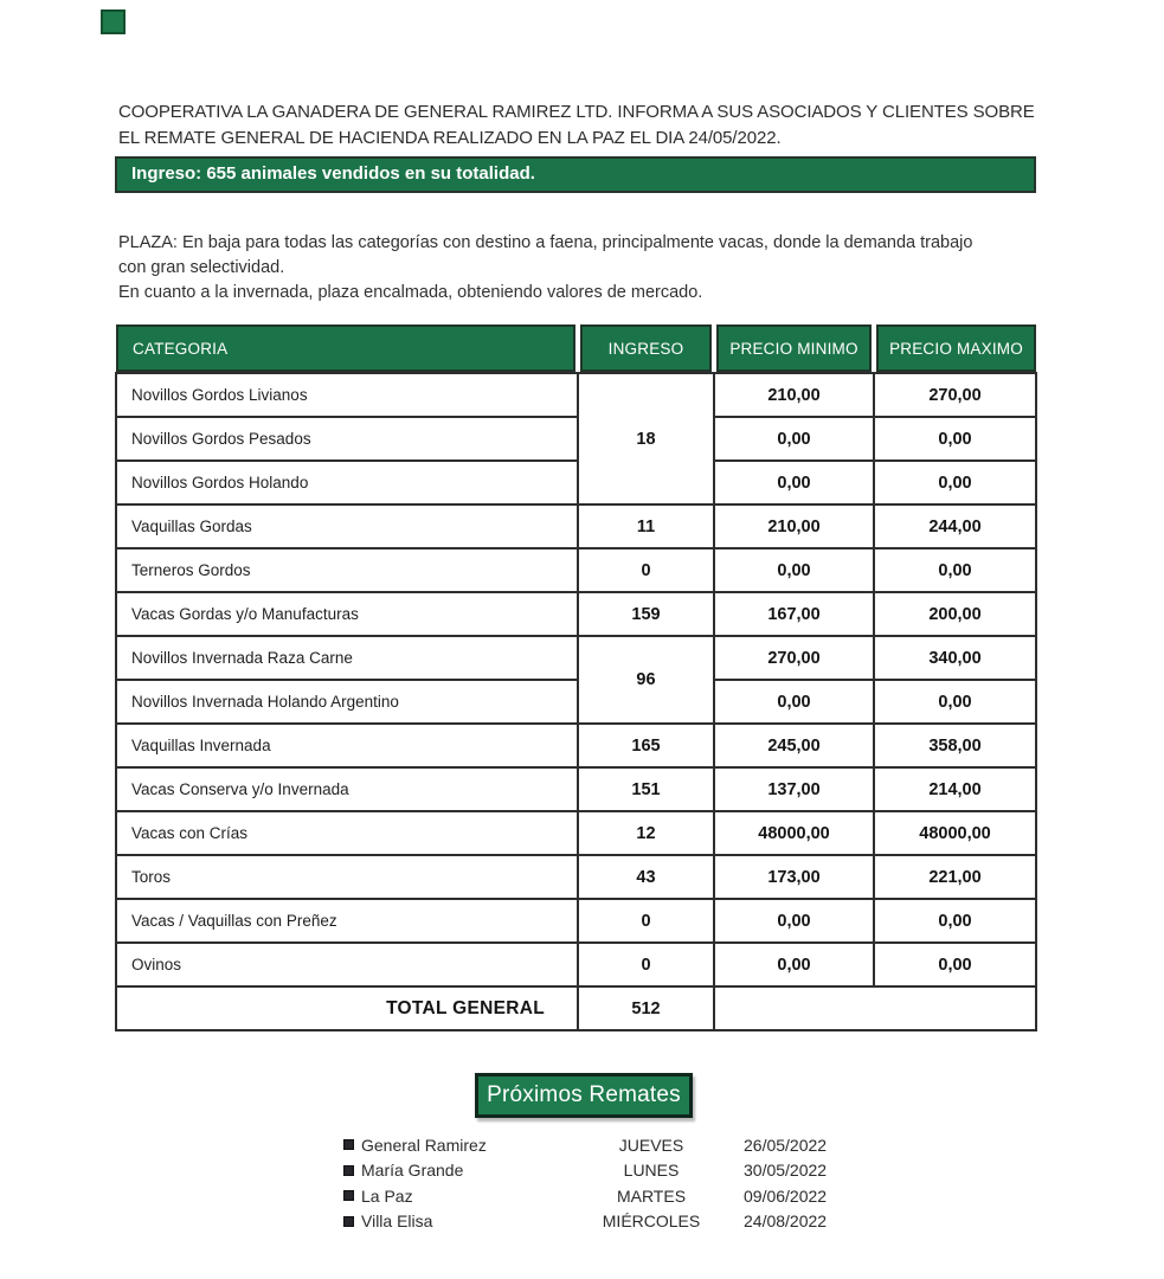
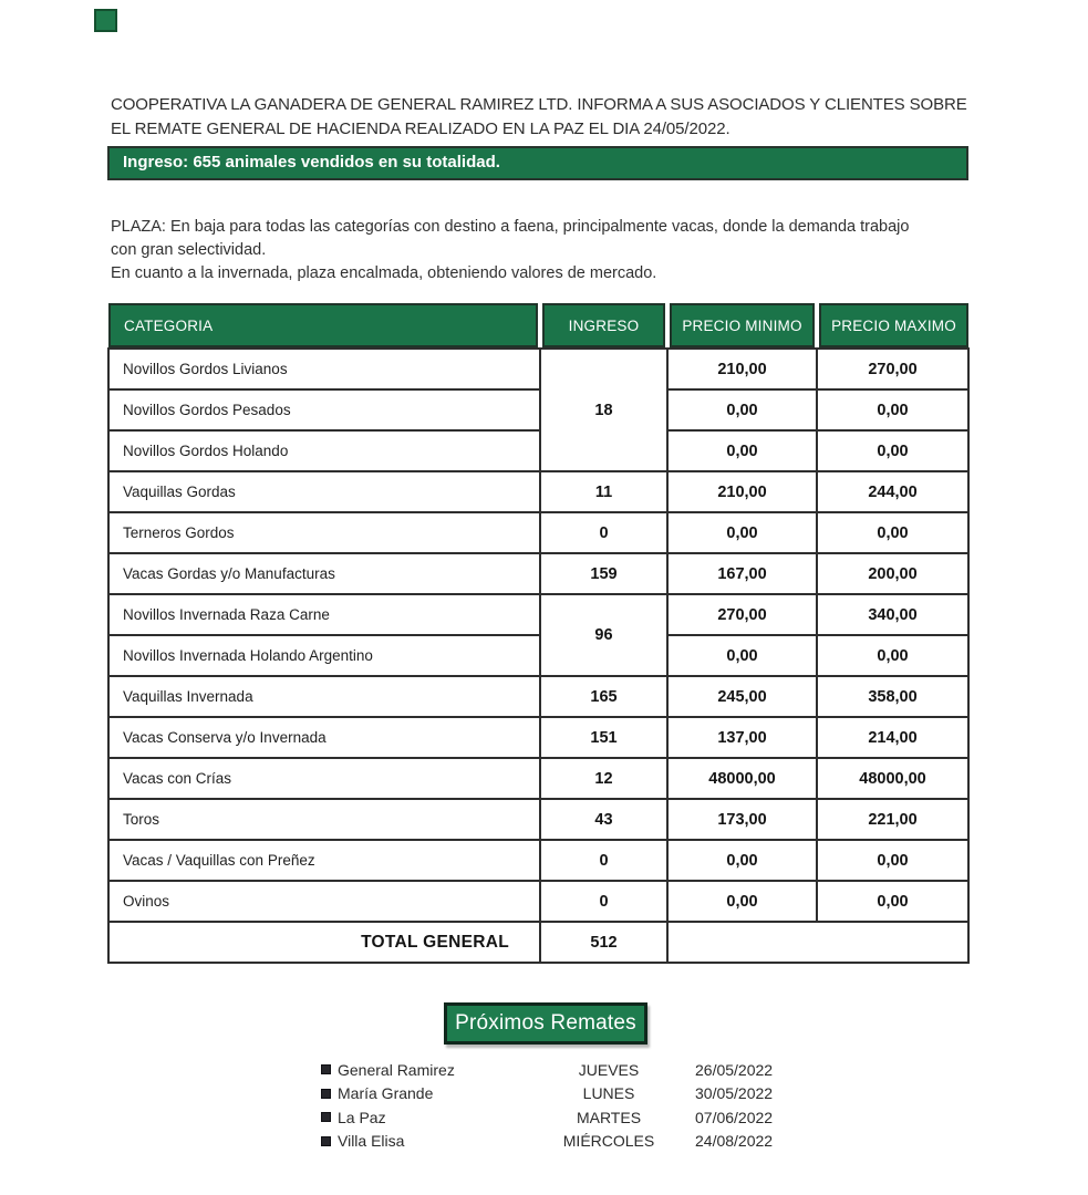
  COOPERATIVA LA GANADERA DE GENERAL RAMIREZ LTD. INFORMA A SUS ASOCIADOS Y CLIENTES SOBRE
  EL REMATE GENERAL DE HACIENDA REALIZADO EN LA PAZ EL DIA 24/05/2022.
  Ingreso: 655 animales vendidos en su totalidad.
  PLAZA: En baja para todas las categorías con destino a faena, principalmente vacas, donde la demanda trabajo
  con gran selectividad.
  En cuanto a la invernada, plaza encalmada, obteniendo valores de mercado.
  CATEGORIA	INGRESO	PRECIO MINIMO	PRECIO MAXIMO
  Novillos Gordos Livianos	18	210,00	270,00
  Novillos Gordos Pesados	0,00	0,00
  Novillos Gordos Holando	0,00	0,00
  Vaquillas Gordas	11	210,00	244,00
  Terneros Gordos	0	0,00	0,00
  Vacas Gordas y/o Manufacturas	159	167,00	200,00
  Novillos Invernada Raza Carne	96	270,00	340,00
  Novillos Invernada Holando Argentino	0,00	0,00
  Vaquillas Invernada	165	245,00	358,00
  Vacas Conserva y/o Invernada	151	137,00	214,00
  Vacas con Crías	12	48000,00	48000,00
  Toros	43	173,00	221,00
  Vacas / Vaquillas con Preñez	0	0,00	0,00
  Ovinos	0	0,00	0,00
  TOTAL GENERAL	512
  Próximos Remates
  General Ramirez
  JUEVES
  26/05/2022
  María Grande
  LUNES
  30/05/2022
  La Paz
  MARTES
- 09/06/2022
+ 07/06/2022
  Villa Elisa
  MIÉRCOLES
  24/08/2022
